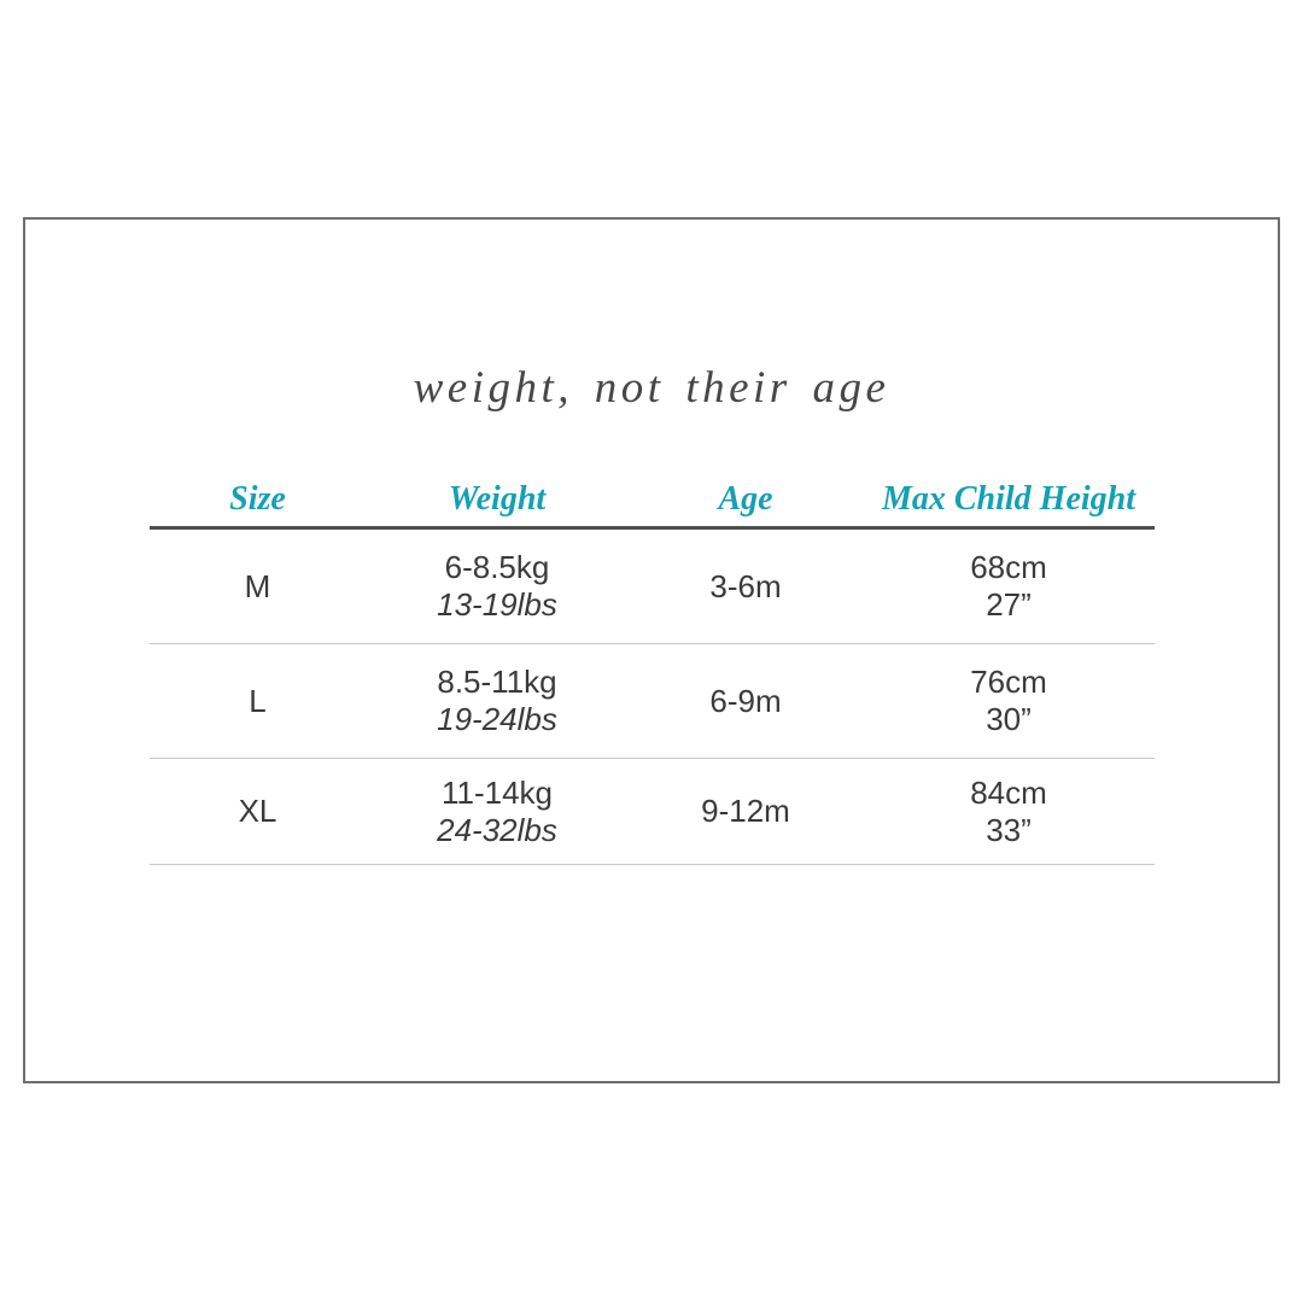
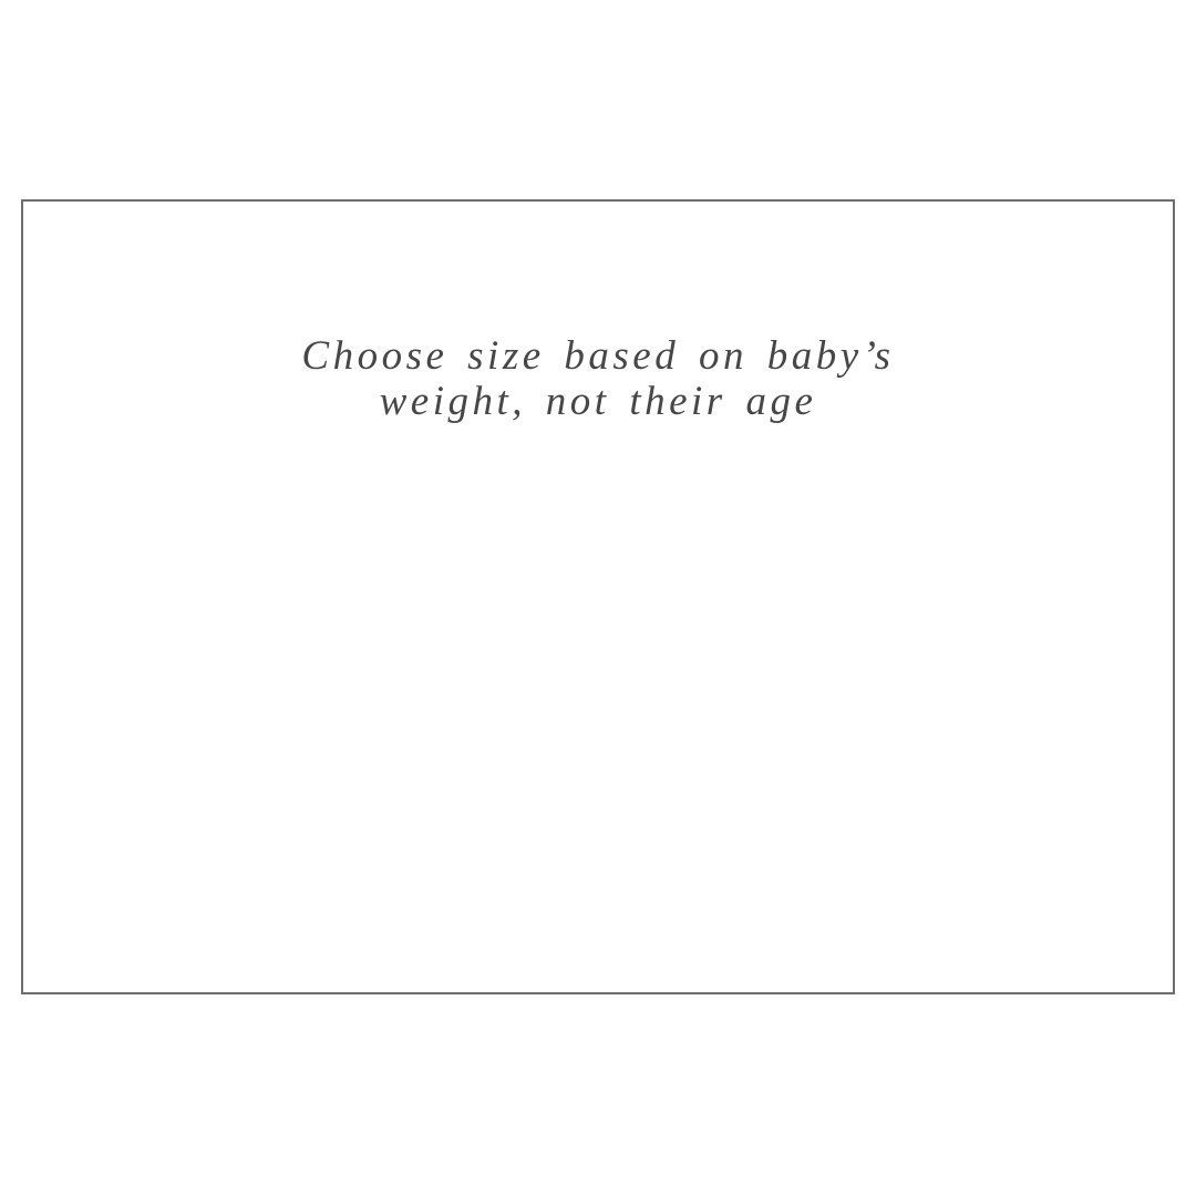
+ Choose size based on baby’s
  weight, not their age
- Size	Weight	Age	Max Child Height
- M	6-8.5kg 13-19lbs	3-6m	68cm 27”
- L	8.5-11kg 19-24lbs	6-9m	76cm 30”
- XL	11-14kg 24-32lbs	9-12m	84cm 33”
